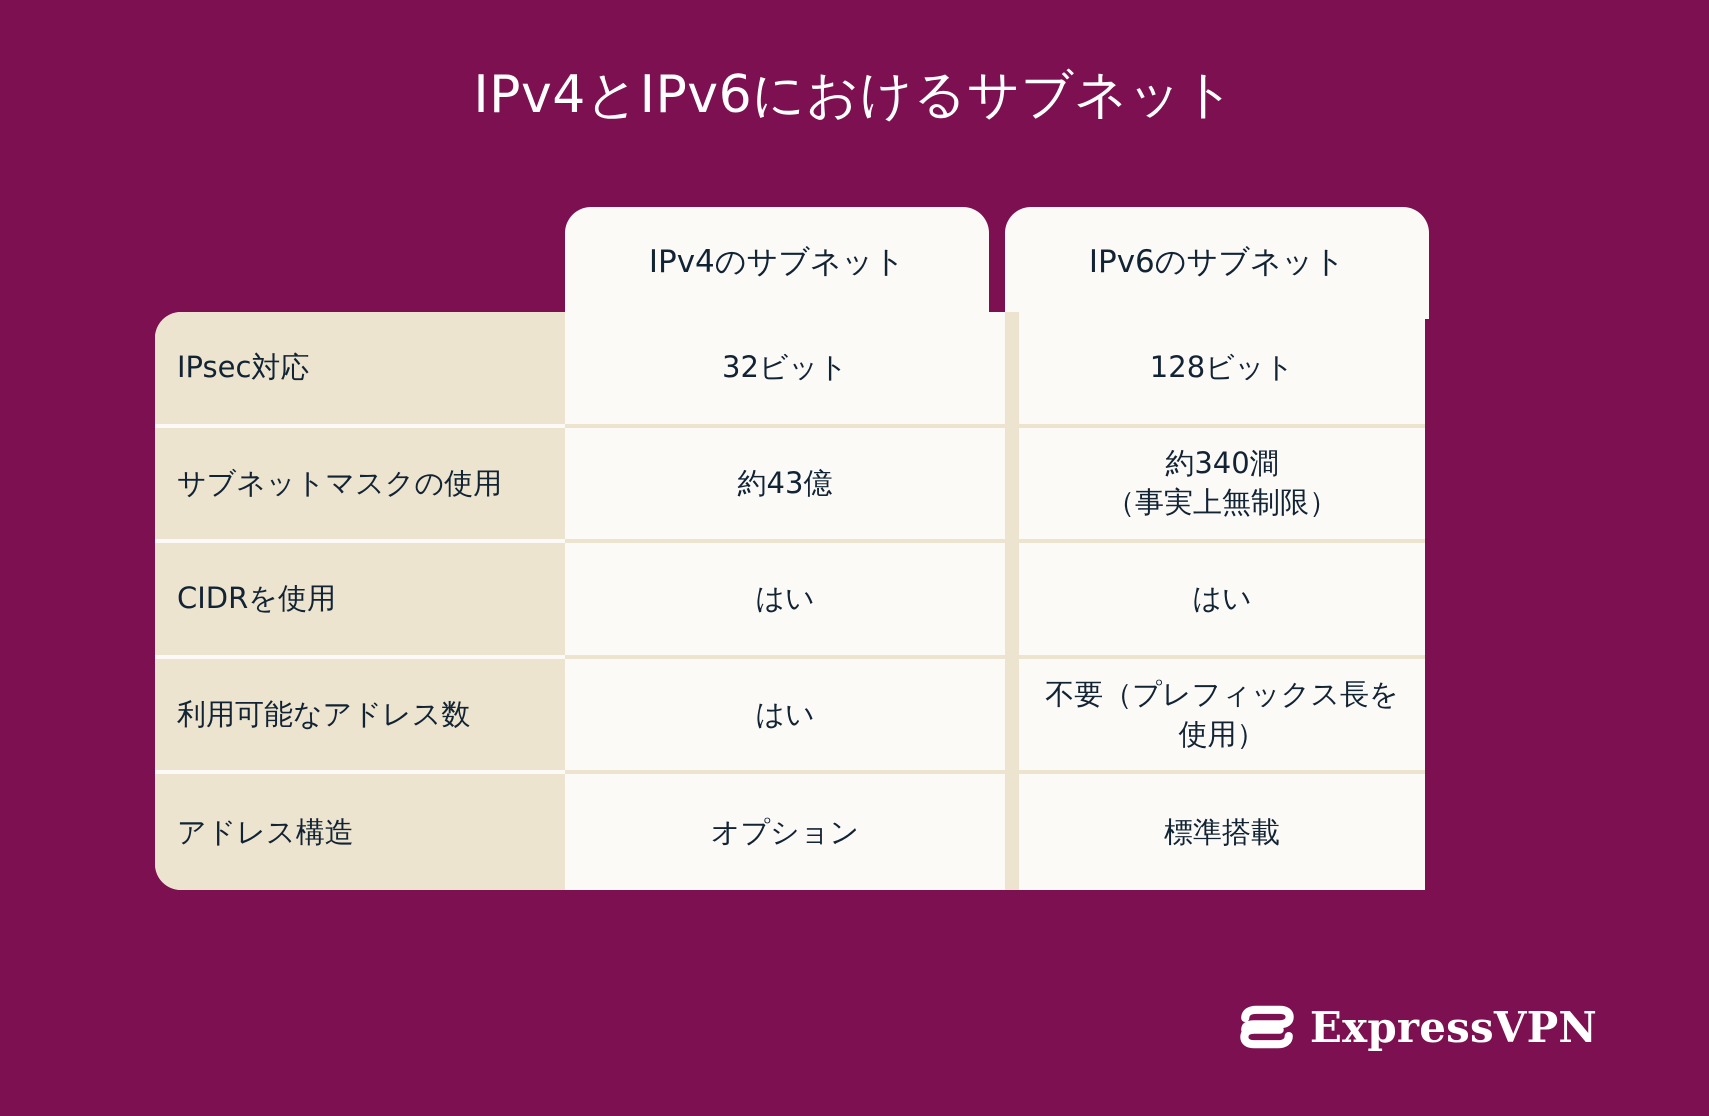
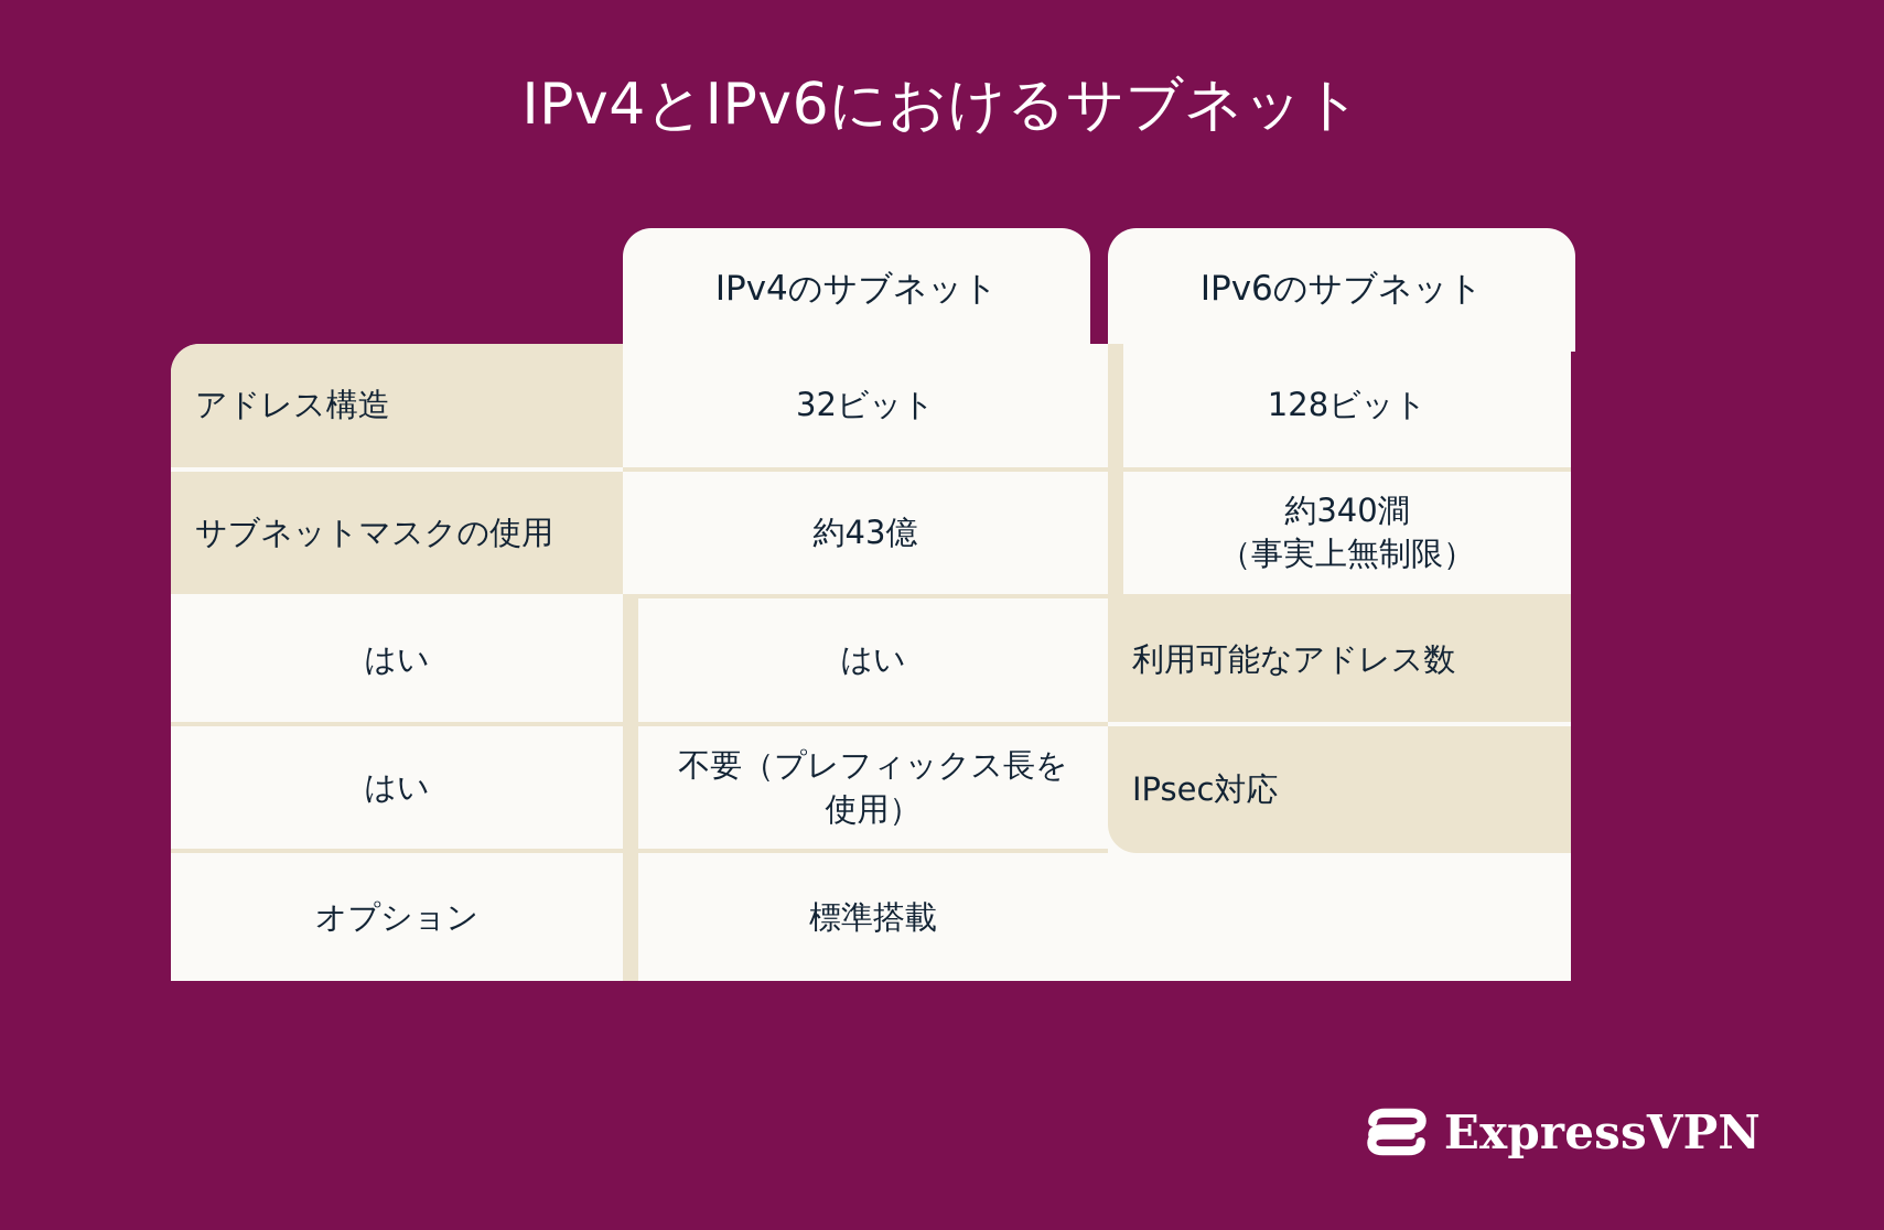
  IPv4とIPv6におけるサブネット
  IPv4のサブネット
  IPv6のサブネット
- IPsec対応
+ アドレス構造
  32ビット
  128ビット
  サブネットマスクの使用
  約43億
  約340澗
  （事実上無制限）
- CIDRを使用
  はい
  はい
  利用可能なアドレス数
  はい
  不要（プレフィックス長を使用）
- アドレス構造
+ IPsec対応
  オプション
  標準搭載
  ExpressVPN
